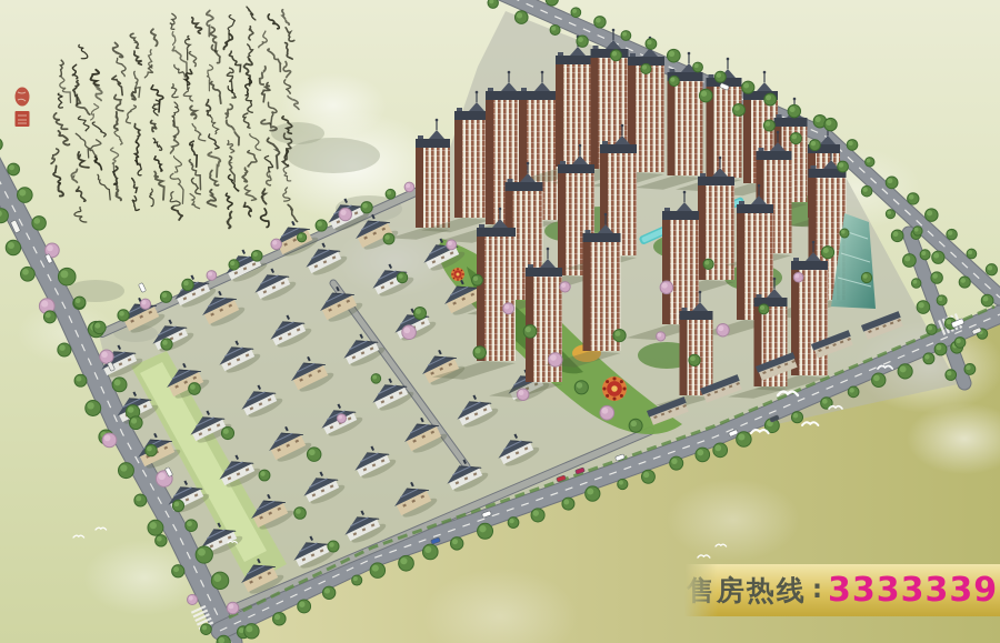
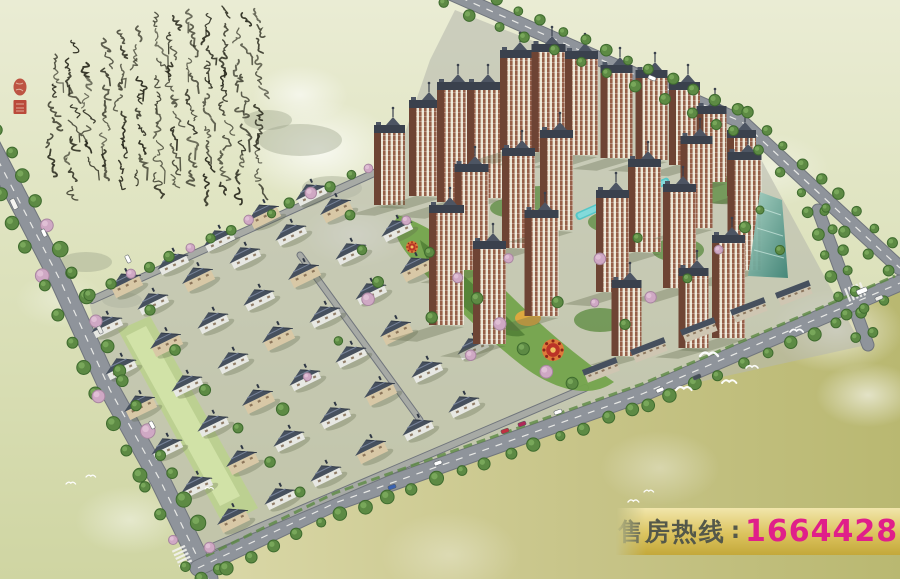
  售房热线
  :
- 3333339
+ 1664428
